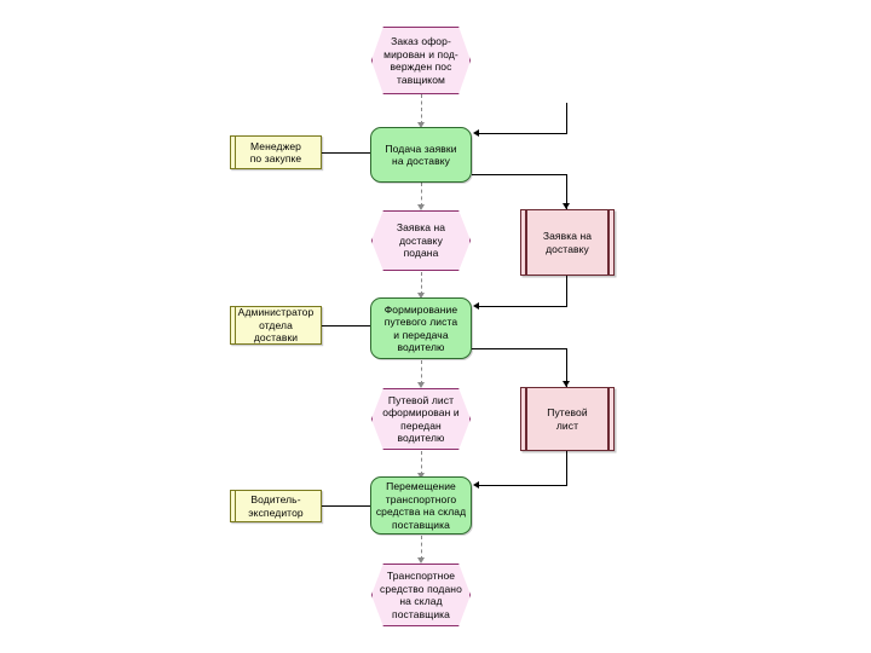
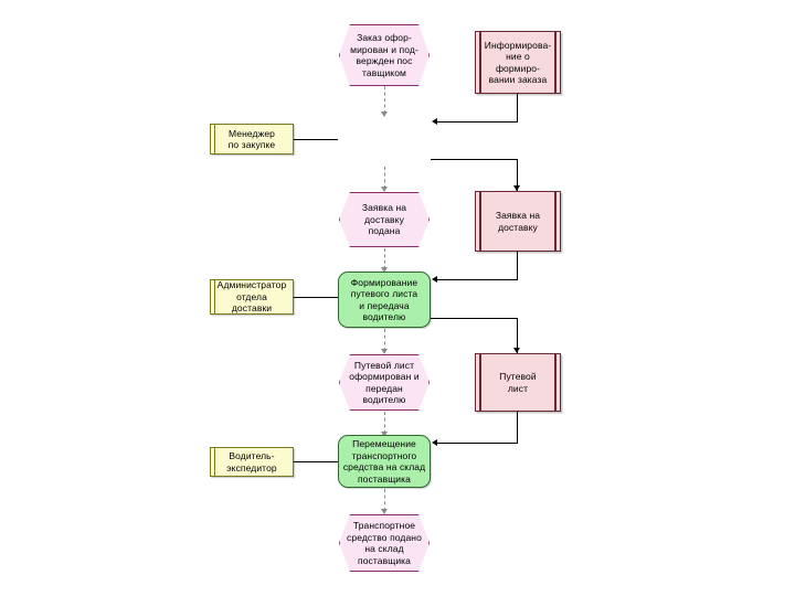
  Заказ офор-
  мирован и под-
  вержден пос
  тавщиком
  Заявка на
  доставку
  подана
  Путевой лист
  оформирован и
  передан
  водителю
  Транспортное
  средство подано
  на склад
  поставщика
- Подача заявки
- на доставку
  Формирование
  путевого листа
  и передача
  водителю
  Перемещение
  транспортного
  средства на склад
  поставщика
+ Информирова-
+ ние о формиро-
+ вании заказа
  Заявка на
  доставку
  Путевой
  лист
  Менеджер
  по закупке
  Администратор
  отдела
  доставки
  Водитель-
  экспедитор
